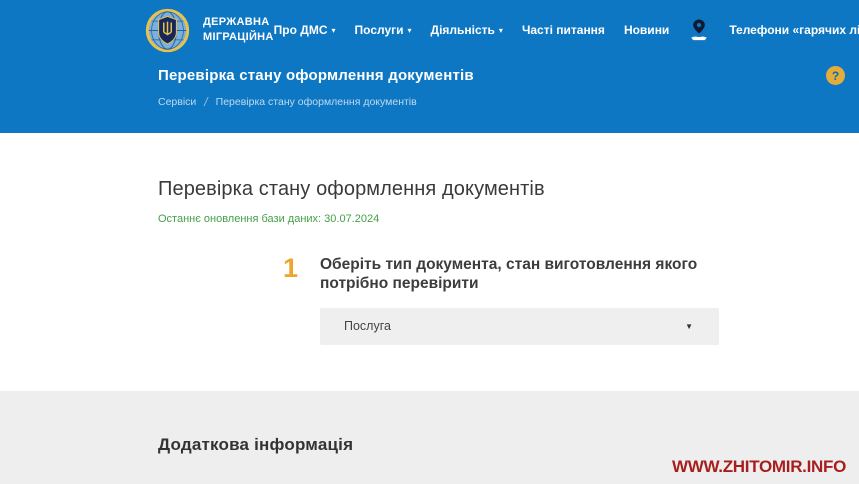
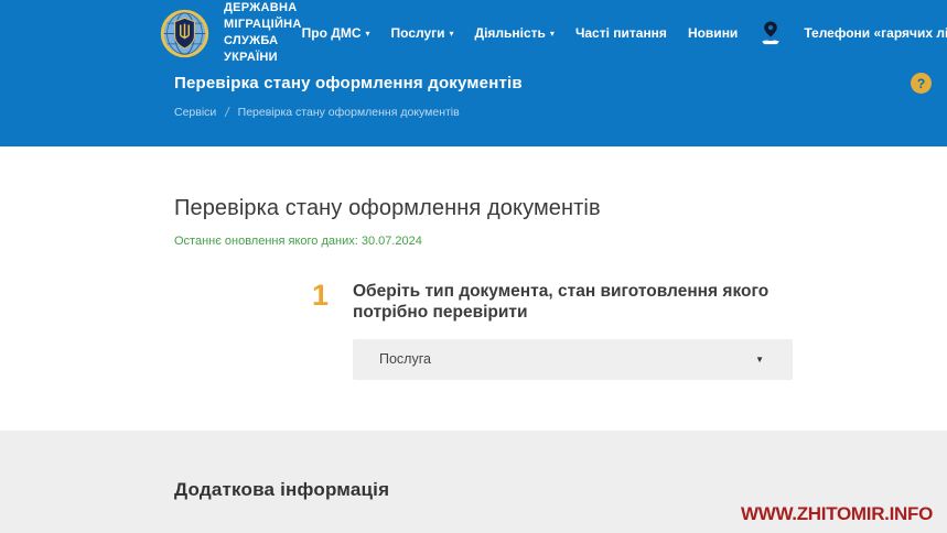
  ДЕРЖАВНА МІГРАЦІЙНА
+ СЛУЖБА УКРАЇНИ
  Про ДМС
  ▾
  Послуги
  ▾
  Діяльність
  ▾
  Часті питання
  Новини
  Телефони «гарячих л
  Перевірка стану оформлення документів
  ?
  Сервіси
  /
  Перевірка стану оформлення документів
  Перевірка стану оформлення документів
- Останнє оновлення бази даних: 30.07.2024
+ Останнє оновлення якого даних: 30.07.2024
  1
  Оберіть тип документа, стан виготовлення якого потрібно перевірити
  Послуга
  ▼
  Додаткова інформація
  WWW.ZHITOMIR.INFO
